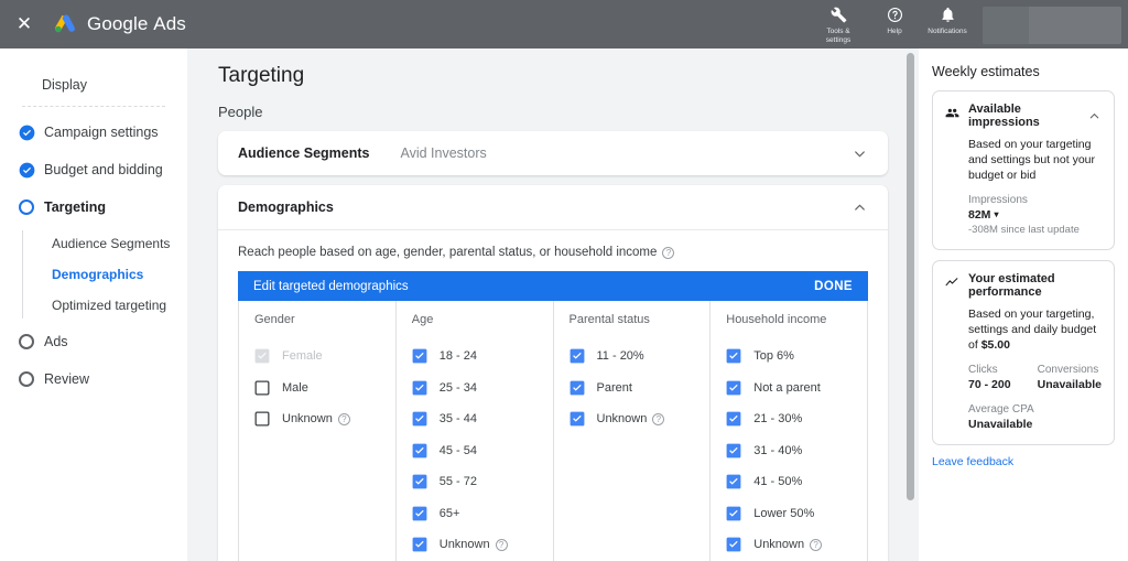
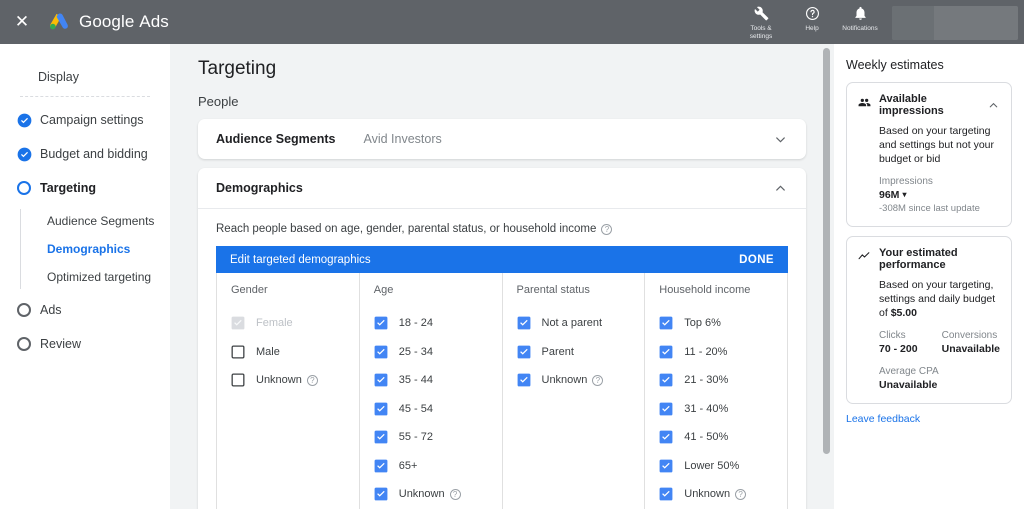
  ✕
  Google Ads
  Display
  Campaign settings
  Budget and bidding
  Targeting
  Audience Segments
  Demographics
  Optimized targeting
  Ads
  Review
  Targeting
  People
  Audience Segments
  Avid Investors
  Demographics
  Reach people based on age, gender, parental status, or household income
  ?
  Edit targeted demographics
  DONE
  Gender
  Female
  Male
  Unknown
  ?
  Age
  18 - 24
  25 - 34
  35 - 44
  45 - 54
  55 - 72
  65+
  Unknown
  ?
  Parental status
- 11 - 20%
+ Not a parent
  Parent
  Unknown
  ?
  Household income
  Top 6%
- Not a parent
+ 11 - 20%
  21 - 30%
  31 - 40%
  41 - 50%
  Lower 50%
  Unknown
  ?
  Weekly estimates
  Available impressions
  Based on your targeting and settings but not your budget or bid
  Impressions
- 82M
+ 96M
  ▾
  -308M since last update
  Your estimated performance
  Based on your targeting, settings and daily budget of $5.00
  Clicks
  70 - 200
  Conversions
  Unavailable
  Average CPA
  Unavailable
  Leave feedback
